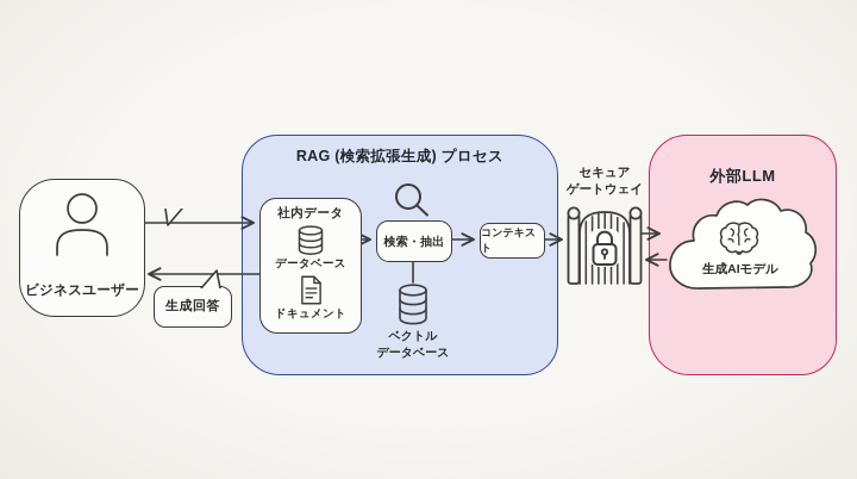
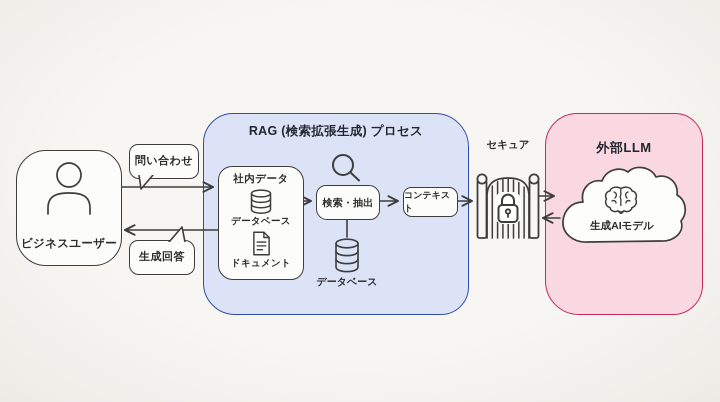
  ビジネスユーザー
+ 問い合わせ
  生成回答
  RAG (検索拡張生成) プロセス
  社内データ
  データベース
  ドキュメント
  検索・抽出
  コンテキスト
- ベクトル
  データベース
  セキュア
- ゲートウェイ
  外部LLM
  生成AIモデル
